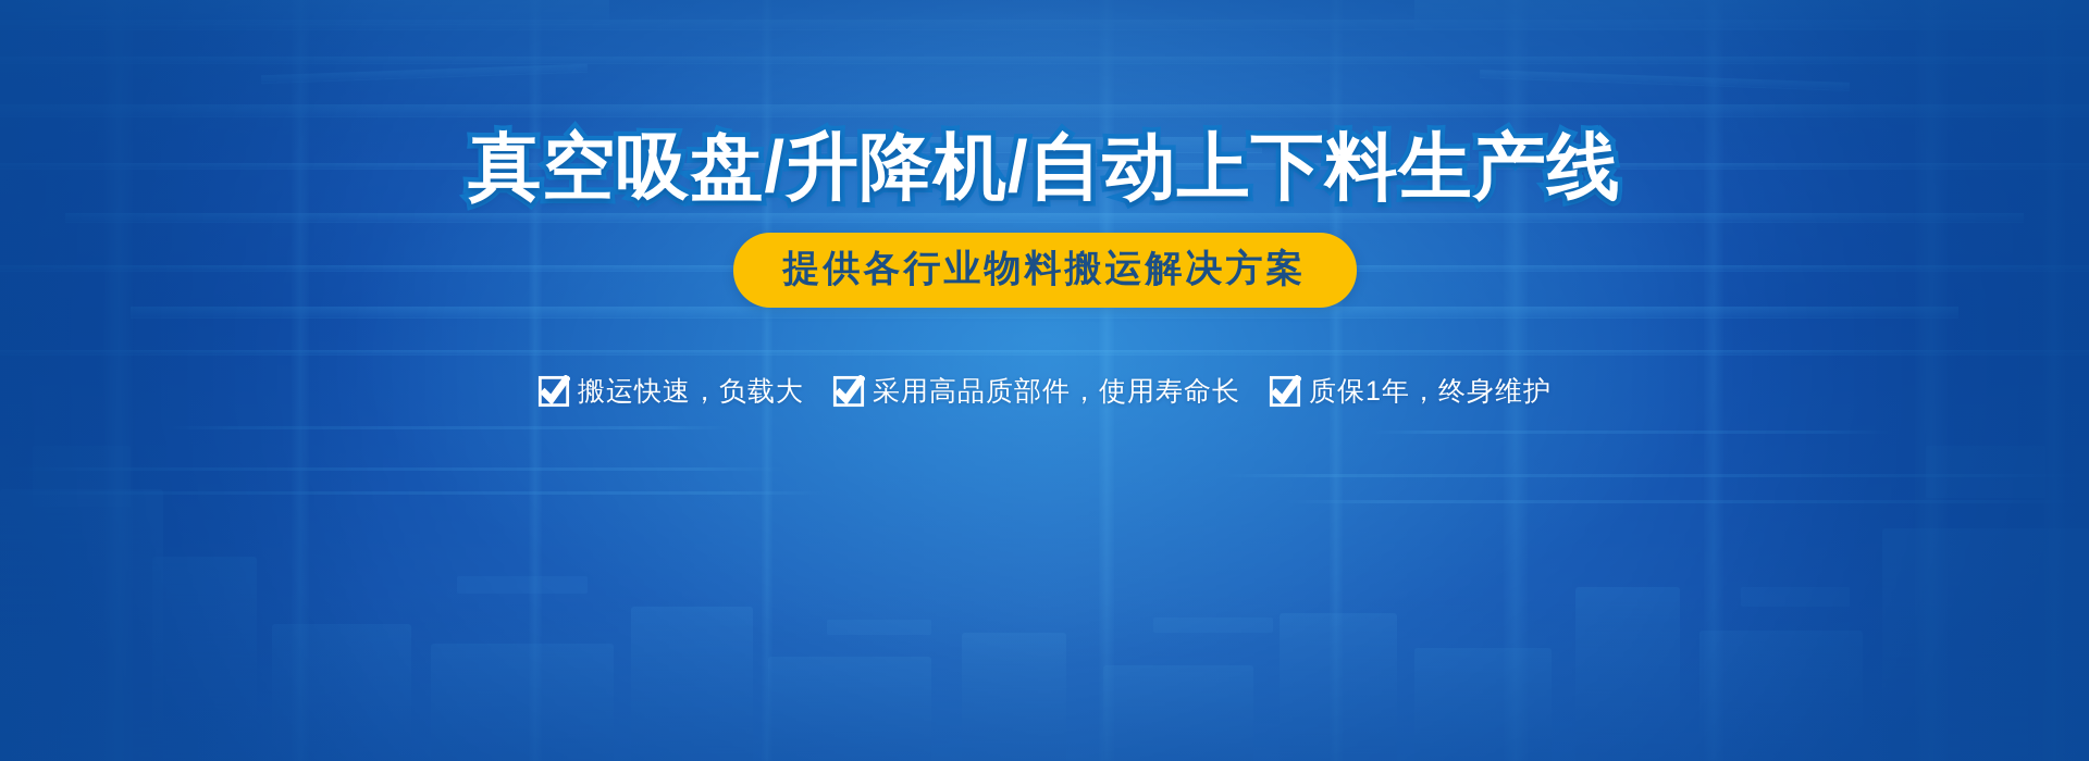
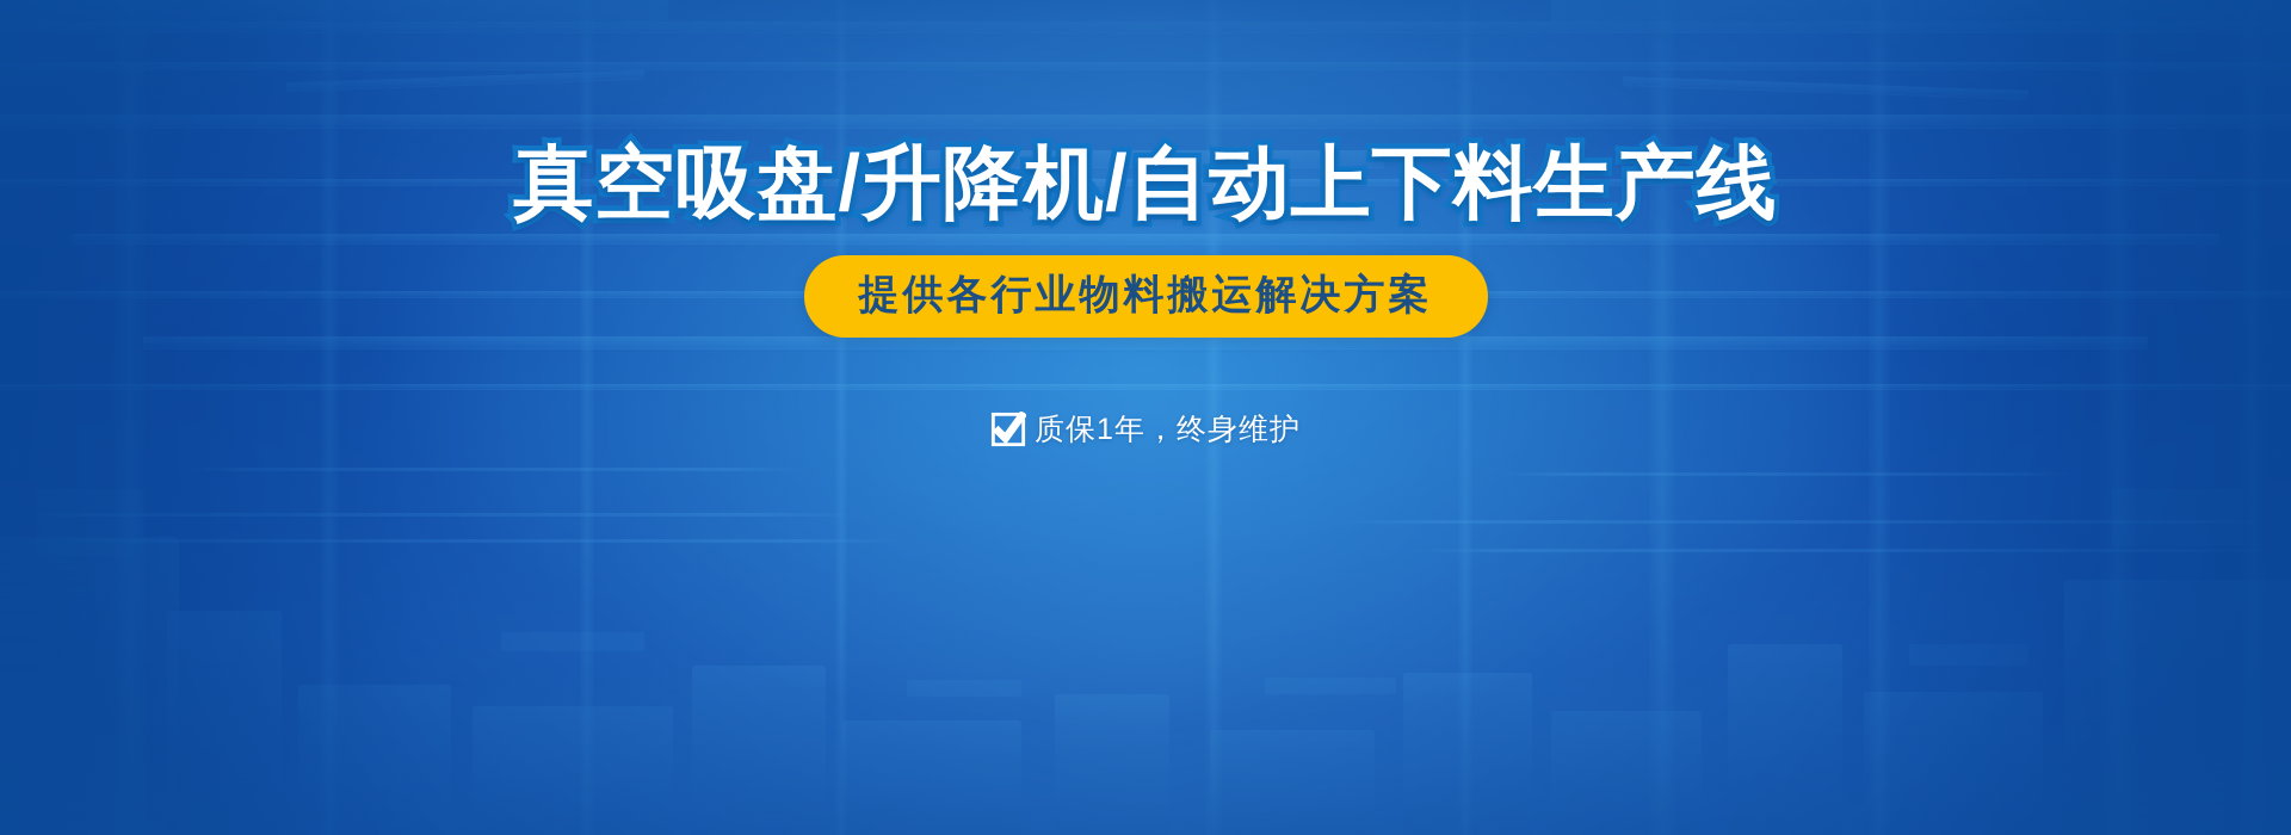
  真空吸盘/升降机/自动上下料生产线
  提供各行业物料搬运解决方案
- 搬运快速，负载大
- 采用高品质部件，使用寿命长
  质保1年，终身维护
